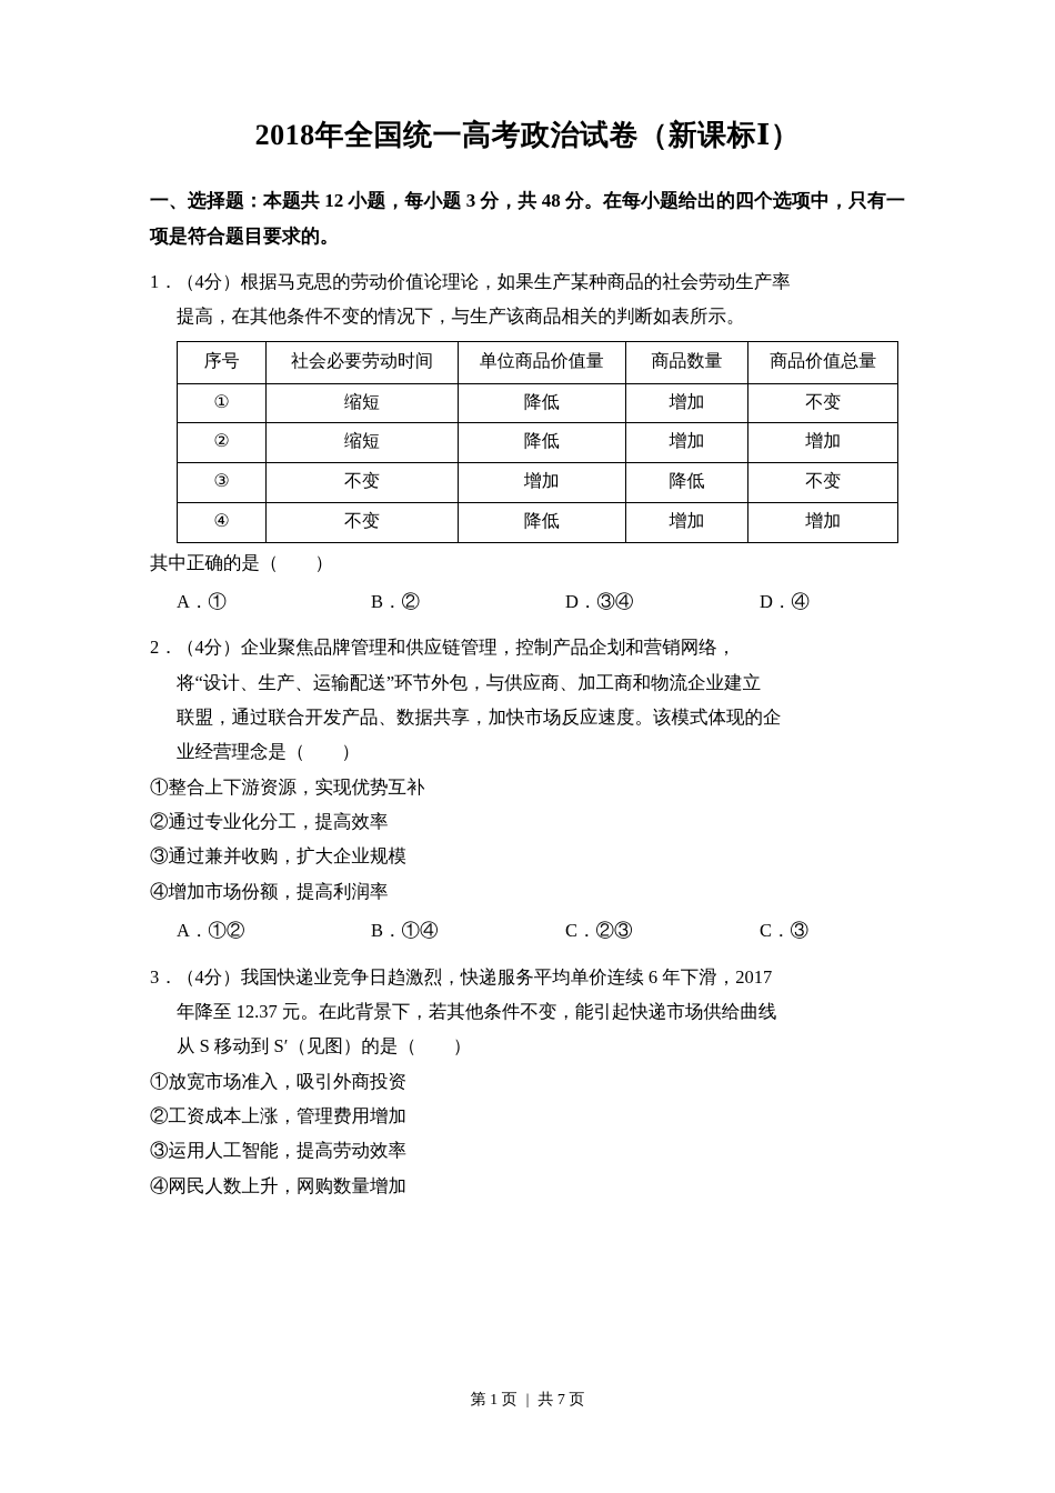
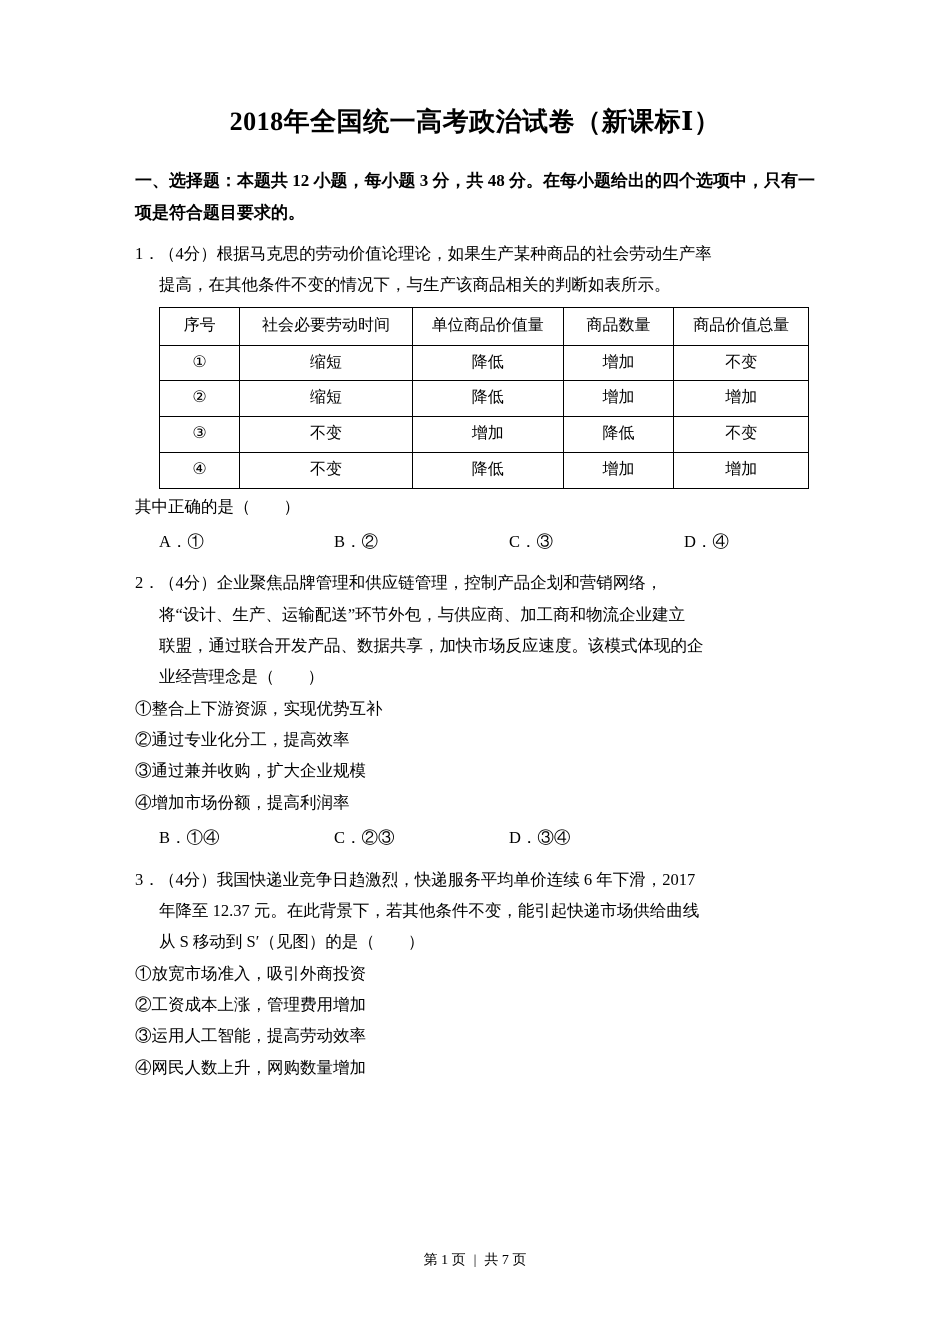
  2018年全国统一高考政治试卷（新课标Ⅰ）
  一、选择题：本题共 12 小题，每小题 3 分，共 48 分。在每小题给出的四个选项中，只有一项是符合题目要求的。
  1．
  （4分）根据马克思的劳动价值论理论，如果生产某种商品的社会劳动生产率
  提高，在其他条件不变的情况下，与生产该商品相关的判断如表所示。
  序号	社会必要劳动时间	单位商品价值量	商品数量	商品价值总量
  ①	缩短	降低	增加	不变
  ②	缩短	降低	增加	增加
  ③	不变	增加	降低	不变
  ④	不变	降低	增加	增加
  其中正确的是（ ）
  A．①
  B．②
- D．③④
+ C．③
  D．④
  2．
  （4分）企业聚焦品牌管理和供应链管理，控制产品企划和营销网络，
  将“设计、生产、运输配送”环节外包，与供应商、加工商和物流企业建立
  联盟，通过联合开发产品、数据共享，加快市场反应速度。该模式体现的企
  业经营理念是（ ）
  ①整合上下游资源，实现优势互补
  ②通过专业化分工，提高效率
  ③通过兼并收购，扩大企业规模
  ④增加市场份额，提高利润率
- A．①②
  B．①④
  C．②③
- C．③
+ D．③④
  3．
  （4分）我国快递业竞争日趋激烈，快递服务平均单价连续 6 年下滑，2017
  年降至 12.37 元。在此背景下，若其他条件不变，能引起快递市场供给曲线
  从 S 移动到 S′（见图）的是（ ）
  ①放宽市场准入，吸引外商投资
  ②工资成本上涨，管理费用增加
  ③运用人工智能，提高劳动效率
  ④网民人数上升，网购数量增加
  第 1 页 | 共 7 页
